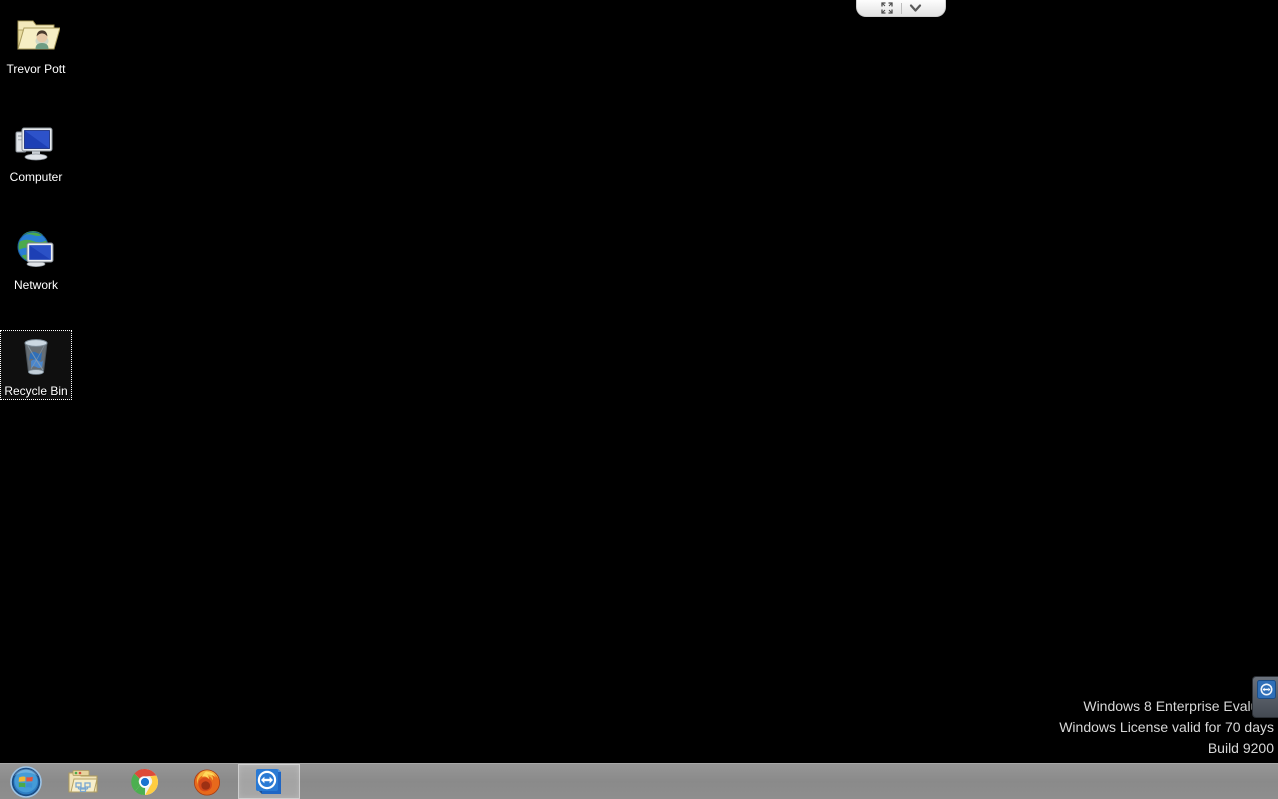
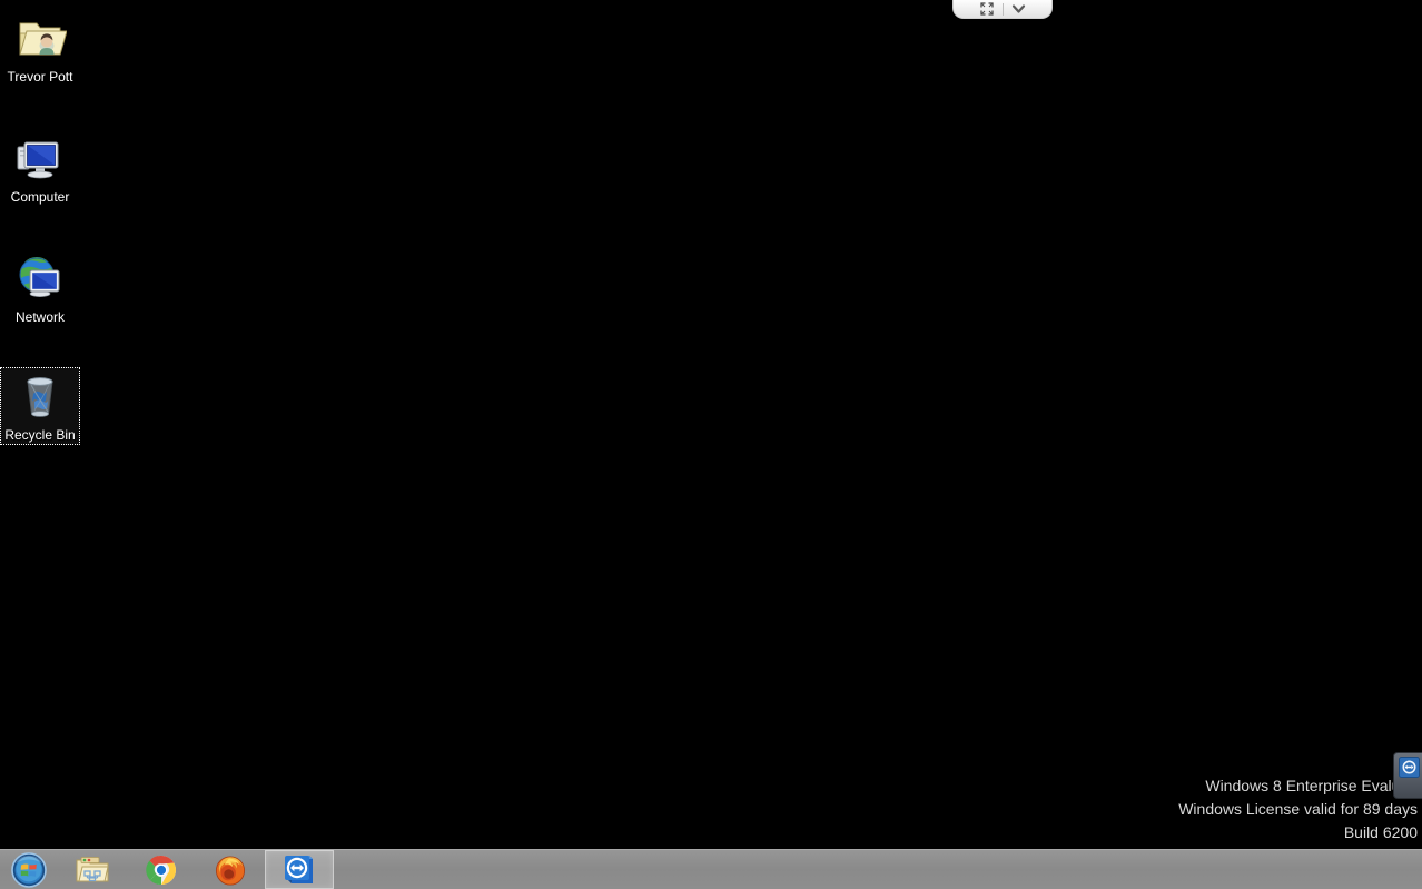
  Trevor Pott
  Computer
  Network
  Recycle Bin
  Windows 8 Enterprise Eval
- Windows License valid for 70 days
+ Windows License valid for 89 days
- Build 9200
+ Build 6200
